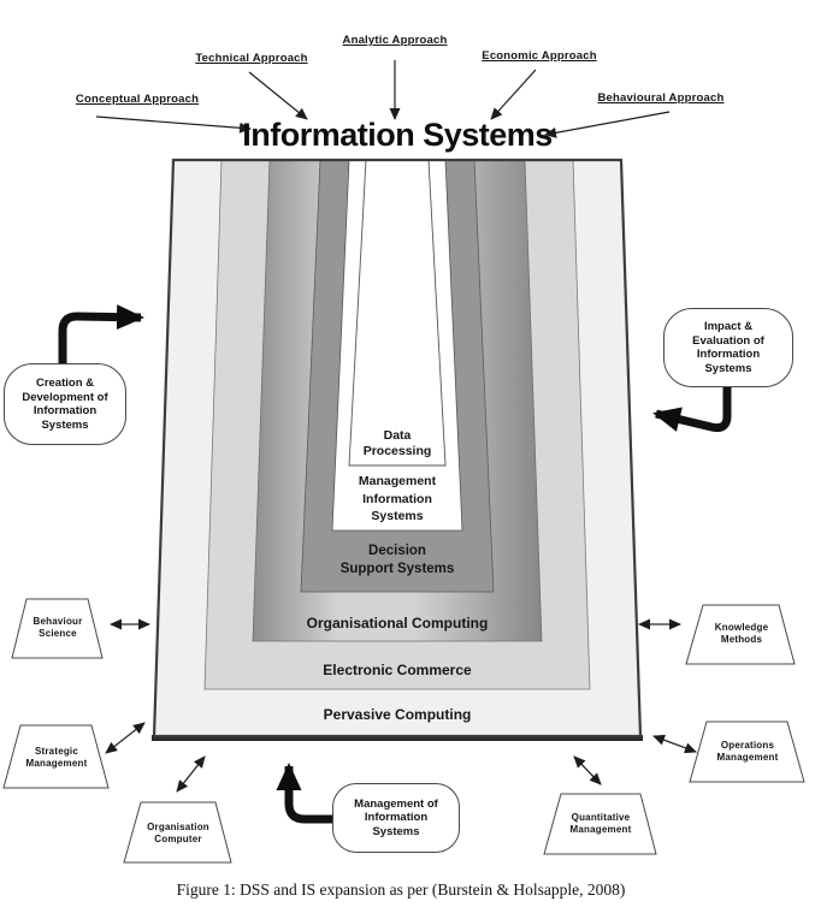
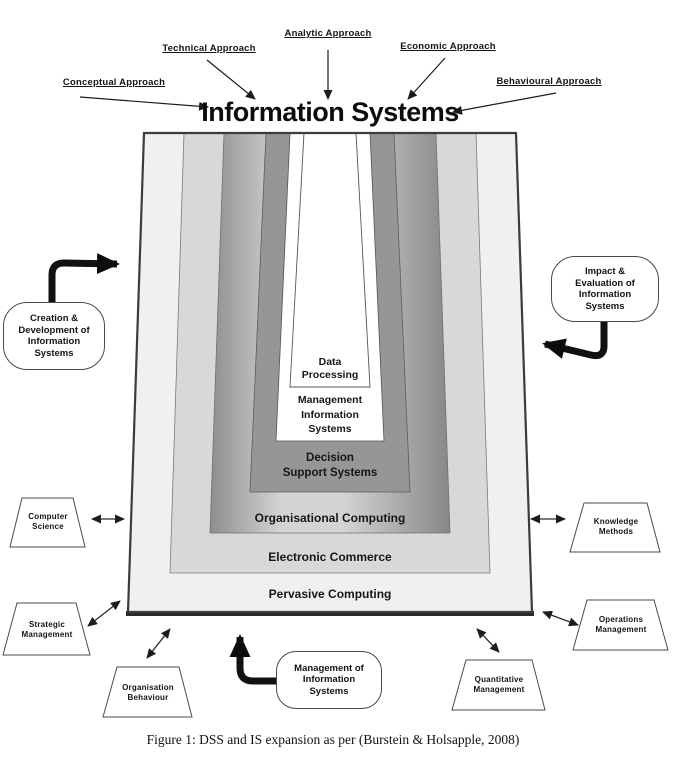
  Conceptual Approach
  Technical Approach
  Analytic Approach
  Economic Approach
  Behavioural Approach
  Information Systems
  Data
  Processing
  Management
  Information
  Systems
  Decision
  Support Systems
  Organisational Computing
  Electronic Commerce
  Pervasive Computing
  Creation &
  Development of
  Information
  Systems
  Impact &
  Evaluation of
  Information
  Systems
  Management of
  Information
  Systems
- Behaviour
+ Computer
  Science
  Strategic
  Management
  Organisation
- Computer
+ Behaviour
  Knowledge
  Methods
  Operations
  Management
  Quantitative
  Management
  Figure 1: DSS and IS expansion as per (Burstein & Holsapple, 2008)
